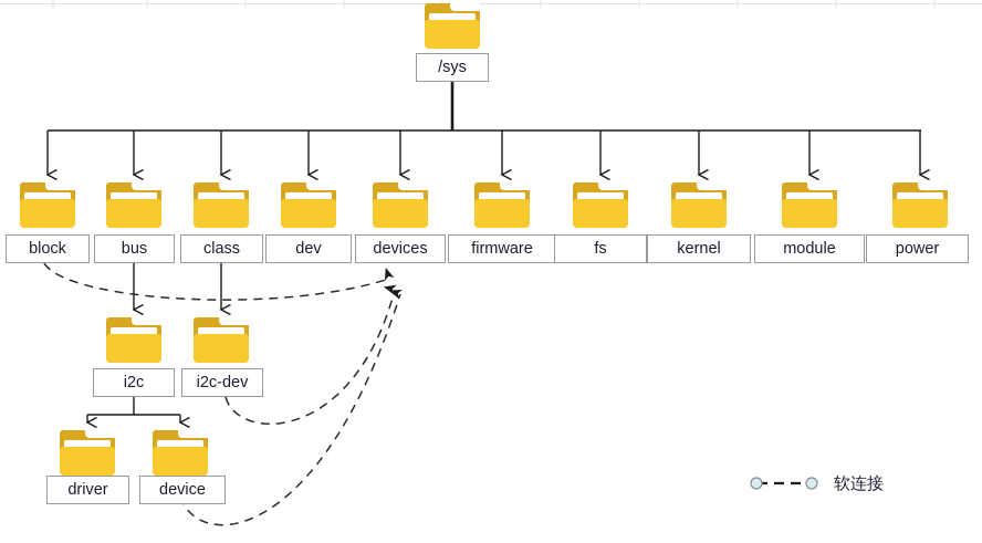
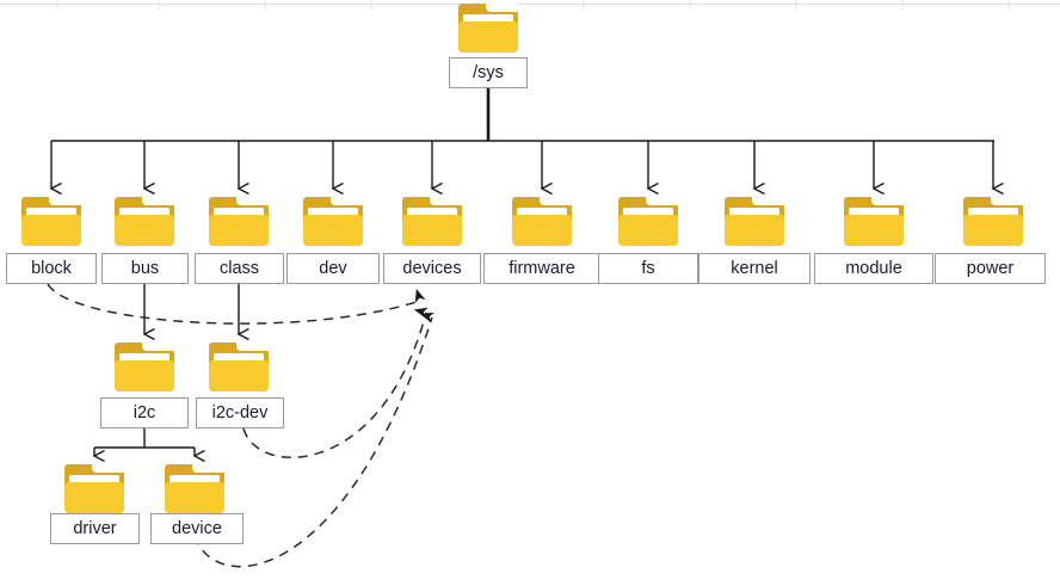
  /sys
  block
  bus
  class
  dev
  devices
  firmware
  fs
  kernel
  module
  power
  i2c
  i2c-dev
  driver
  device
- 软连接
